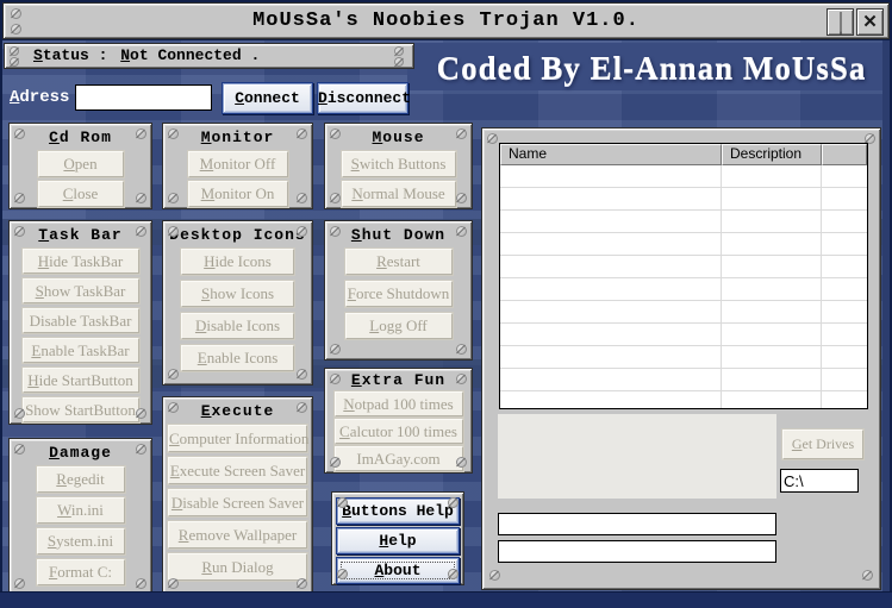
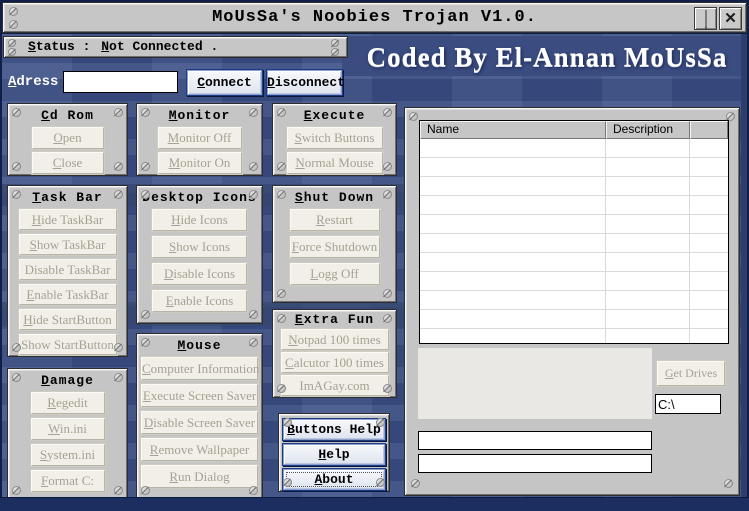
  MoUsSa's Noobies Trojan V1.0.
  ✕
  Status : Not Connected .
  Coded By El-Annan MoUsSa
  Adress
  Connect
  Disconnect
  Cd Rom
  Open
  Close
  Monitor
  Monitor Off
  Monitor On
- Mouse
+ Execute
  Switch Buttons
  Normal Mouse
  Task Bar
  Hide TaskBar
  Show TaskBar
  Disable TaskBar
  Enable TaskBar
  Hide StartButton
  Show StartButton
  esktop Icon
  Hide Icons
  Show Icons
  Disable Icons
  Enable Icons
  Shut Down
  Restart
  Force Shutdown
  Logg Off
  Damage
  Regedit
  Win.ini
  System.ini
  Format C:
- Execute
+ Mouse
  Computer Information
  Execute Screen Saver
  Disable Screen Saver
  Remove Wallpaper
  Run Dialog
  Extra Fun
  Notpad 100 times
  Calcutor 100 times
  ImAGay.com
  Buttons Help
  Help
  About
  Name
  Description
  Get Drives
  C:\
